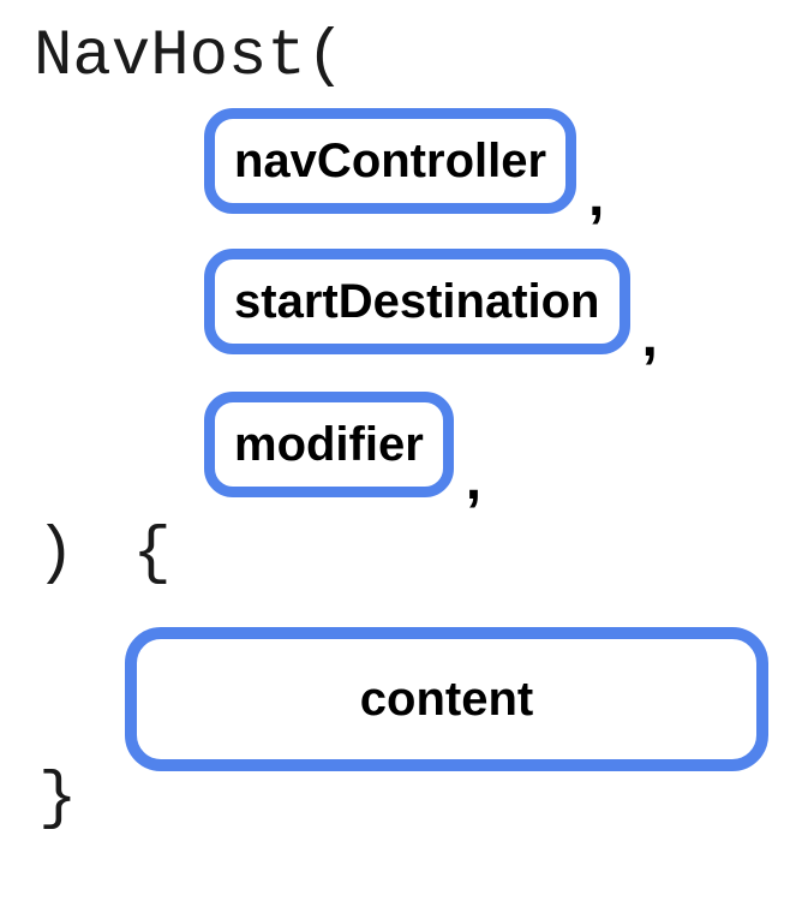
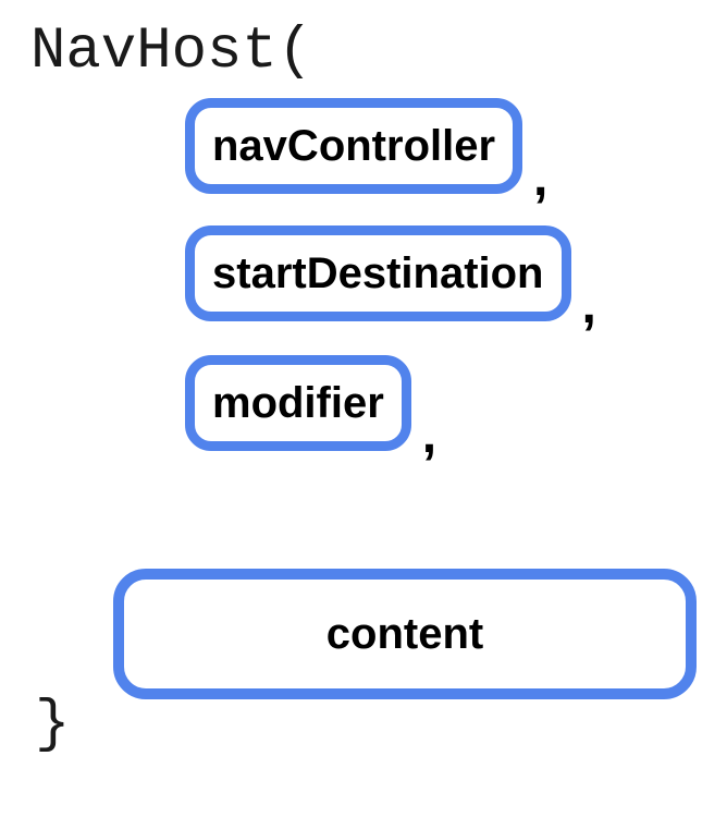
  NavHost(
  navController
  ,
  startDestination
  ,
  modifier
  ,
- )
- {
  content
  }
